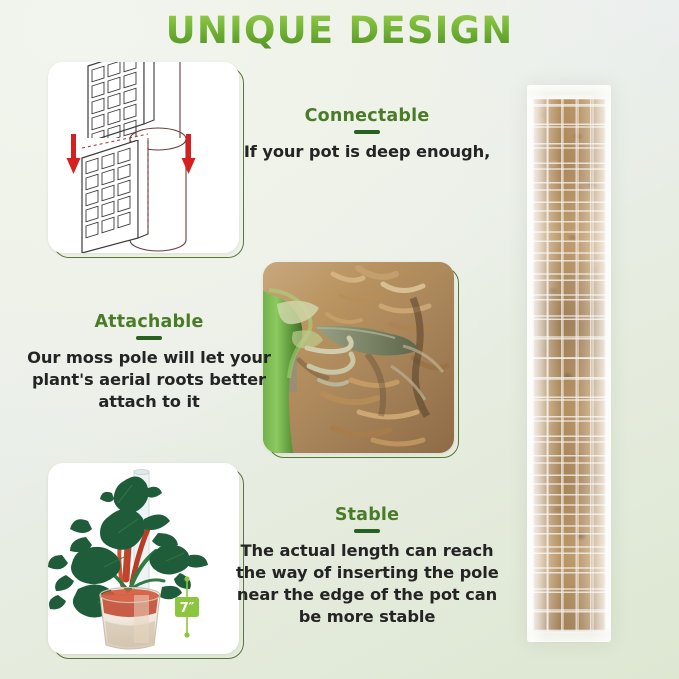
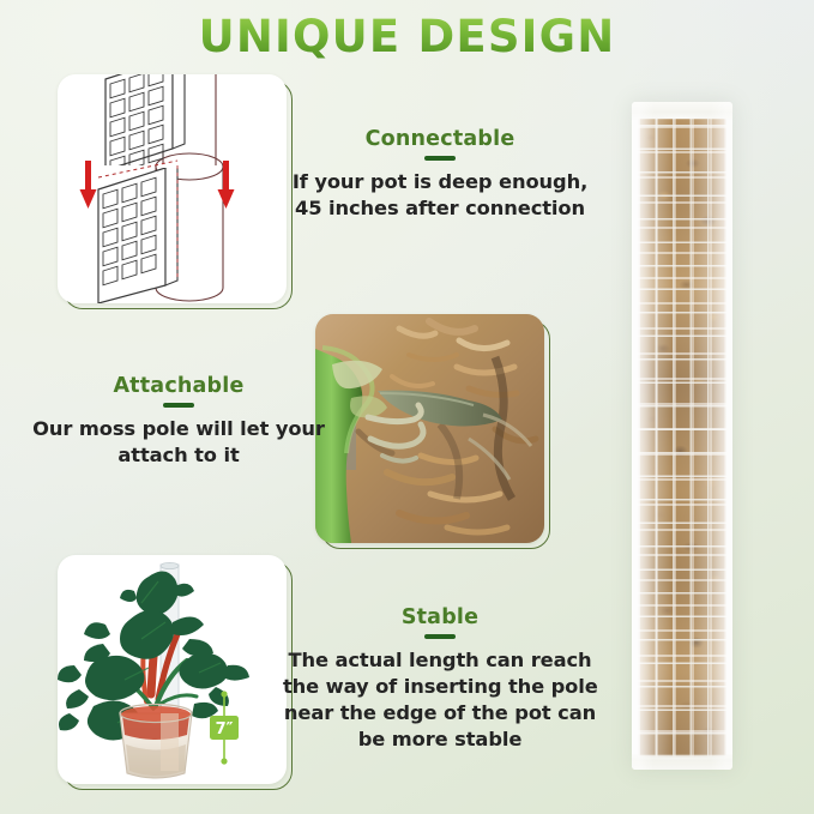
  UNIQUE DESIGN
  Connectable
  If your pot is deep enough,
+ 45 inches after connection
  Attachable
  Our moss pole will let your
- plant's aerial roots better
  attach to it
  7″
  Stable
  The actual length can reach
  the way of inserting the pole
  near the edge of the pot can
  be more stable
